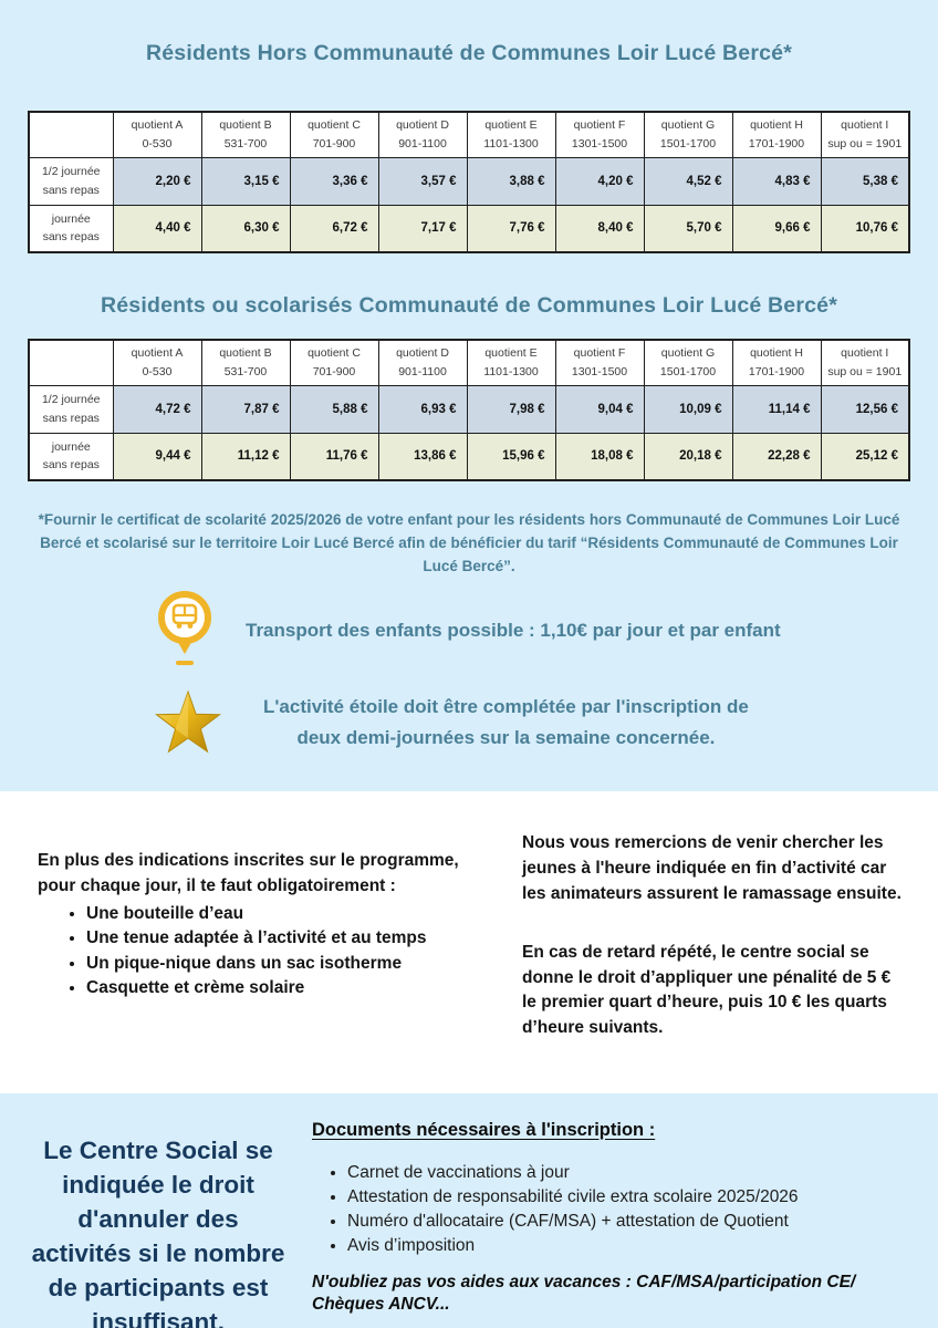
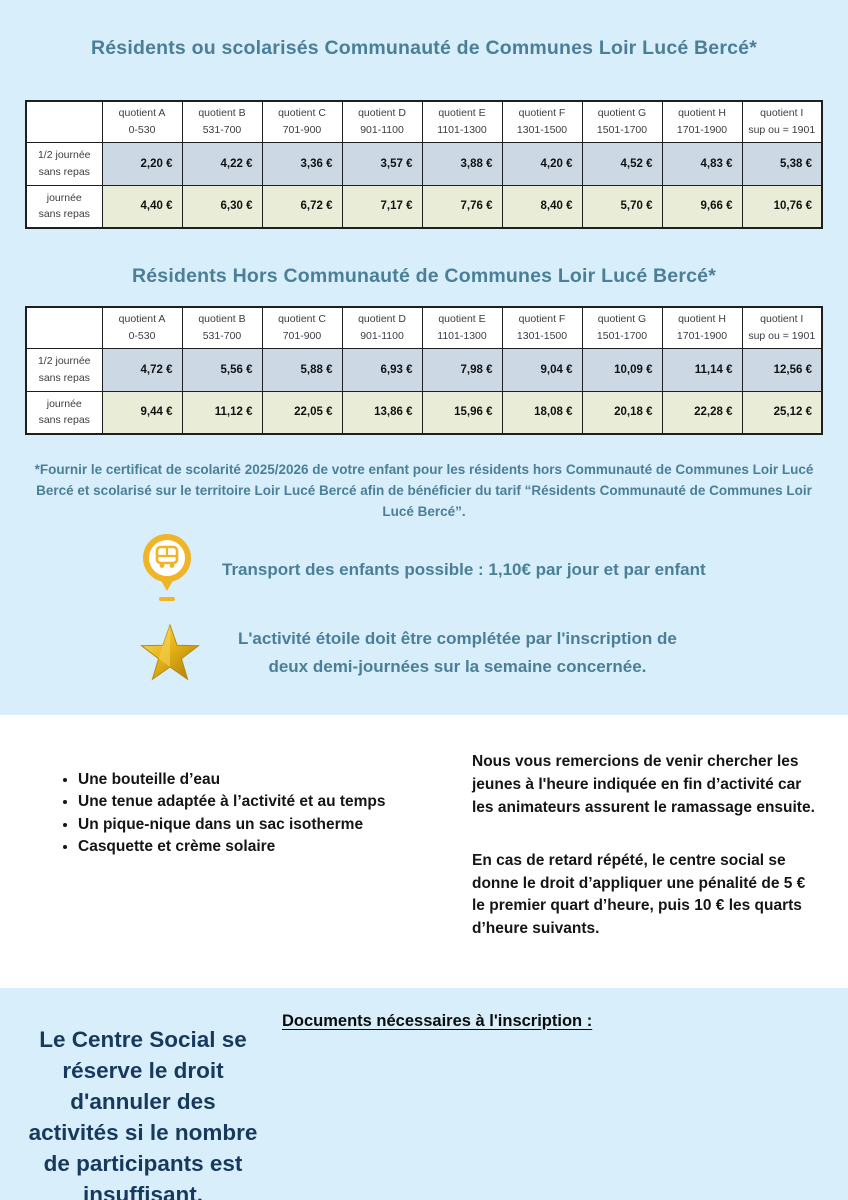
- Résidents Hors Communauté de Communes Loir Lucé Bercé*
+ Résidents ou scolarisés Communauté de Communes Loir Lucé Bercé*
  	quotient A 0-530	quotient B 531-700	quotient C 701-900	quotient D 901-1100	quotient E 1101-1300	quotient F 1301-1500	quotient G 1501-1700	quotient H 1701-1900	quotient I sup ou = 1901
- 1/2 journée sans repas	2,20 €	3,15 €	3,36 €	3,57 €	3,88 €	4,20 €	4,52 €	4,83 €	5,38 €
+ 1/2 journée sans repas	2,20 €	4,22 €	3,36 €	3,57 €	3,88 €	4,20 €	4,52 €	4,83 €	5,38 €
  journée sans repas	4,40 €	6,30 €	6,72 €	7,17 €	7,76 €	8,40 €	5,70 €	9,66 €	10,76 €
- Résidents ou scolarisés Communauté de Communes Loir Lucé Bercé*
+ Résidents Hors Communauté de Communes Loir Lucé Bercé*
  	quotient A 0-530	quotient B 531-700	quotient C 701-900	quotient D 901-1100	quotient E 1101-1300	quotient F 1301-1500	quotient G 1501-1700	quotient H 1701-1900	quotient I sup ou = 1901
- 1/2 journée sans repas	4,72 €	7,87 €	5,88 €	6,93 €	7,98 €	9,04 €	10,09 €	11,14 €	12,56 €
+ 1/2 journée sans repas	4,72 €	5,56 €	5,88 €	6,93 €	7,98 €	9,04 €	10,09 €	11,14 €	12,56 €
- journée sans repas	9,44 €	11,12 €	11,76 €	13,86 €	15,96 €	18,08 €	20,18 €	22,28 €	25,12 €
+ journée sans repas	9,44 €	11,12 €	22,05 €	13,86 €	15,96 €	18,08 €	20,18 €	22,28 €	25,12 €
  *Fournir le certificat de scolarité 2025/2026 de votre enfant pour les résidents hors Communauté de Communes Loir Lucé Bercé et scolarisé sur le territoire Loir Lucé Bercé afin de bénéficier du tarif “Résidents Communauté de Communes Loir Lucé Bercé”.
  Transport des enfants possible : 1,10€ par jour et par enfant
  L'activité étoile doit être complétée par l'inscription de
  deux demi-journées sur la semaine concernée.
- En plus des indications inscrites sur le programme, pour chaque jour, il te faut obligatoirement :
  Une bouteille d’eau
  Une tenue adaptée à l’activité et au temps
  Un pique-nique dans un sac isotherme
  Casquette et crème solaire
  Nous vous remercions de venir chercher les jeunes à l'heure indiquée en fin d’activité car les animateurs assurent le ramassage ensuite.
  En cas de retard répété, le centre social se donne le droit d’appliquer une pénalité de 5 € le premier quart d’heure, puis 10 € les quarts d’heure suivants.
- Le Centre Social se indiquée le droit d'annuler des activités si le nombre de participants est insuffisant.
+ Le Centre Social se réserve le droit d'annuler des activités si le nombre de participants est insuffisant.
  Documents nécessaires à l'inscription :
- Carnet de vaccinations à jour
- Attestation de responsabilité civile extra scolaire 2025/2026
- Numéro d'allocataire (CAF/MSA) + attestation de Quotient
- Avis d’imposition
- N'oubliez pas vos aides aux vacances : CAF/MSA/participation CE/ Chèques ANCV...
